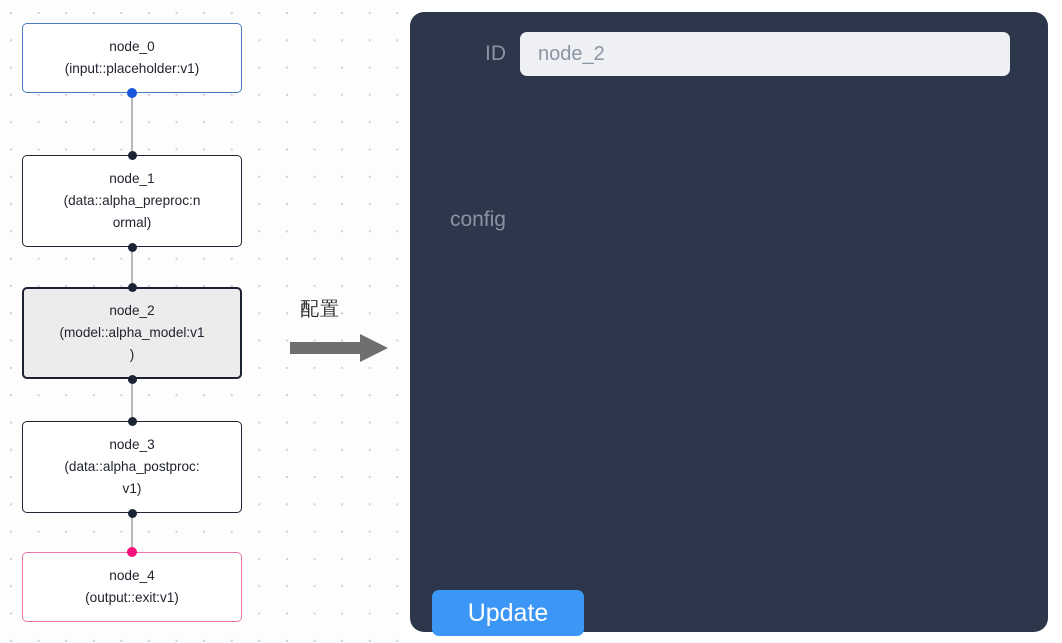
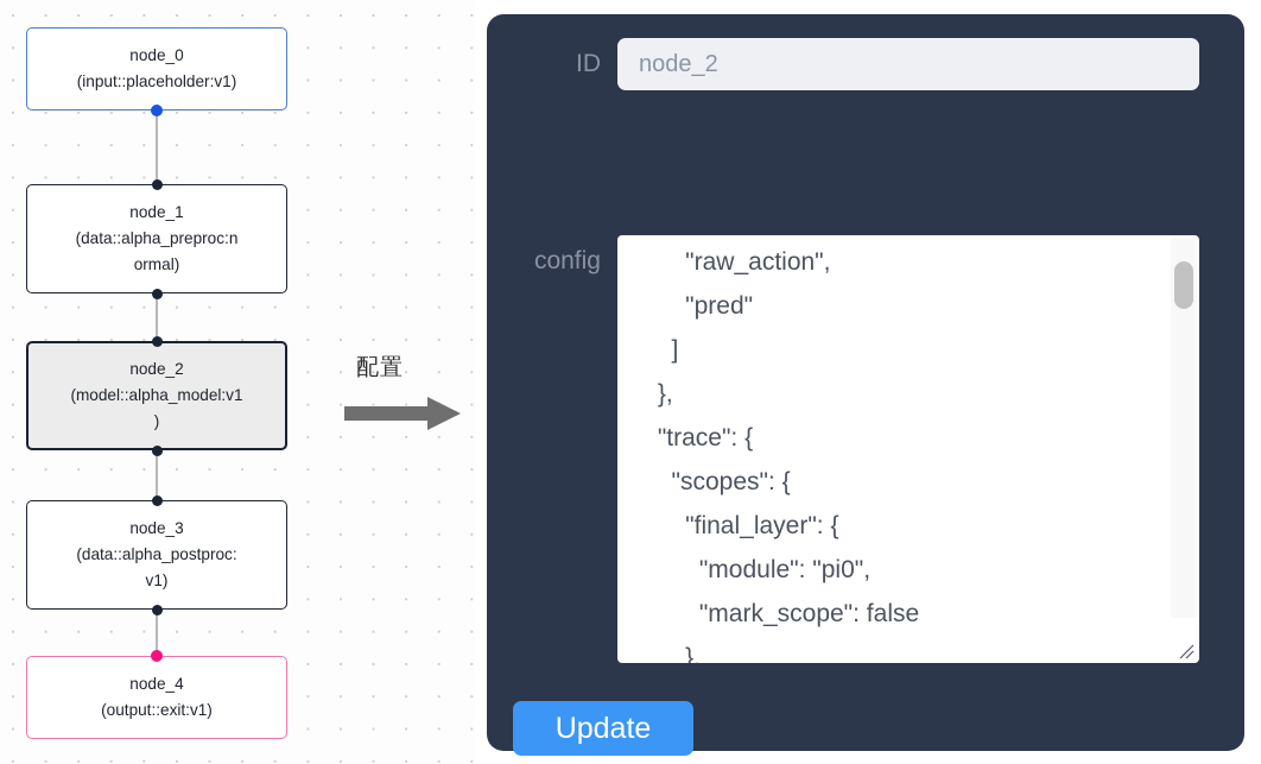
  node_0
  (input::placeholder:v1)
  node_1
  (data::alpha_preproc:n
  ormal)
  node_2
  (model::alpha_model:v1
  )
  node_3
  (data::alpha_postproc:
  v1)
  node_4
  (output::exit:v1)
  配置
  ID
  node_2
  config
+ "raw_action",
+ "pred"
+ ]
+ },
+ "trace": {
+ "scopes": {
+ "final_layer": {
+ "module": "pi0",
+ "mark_scope": false
  Update
